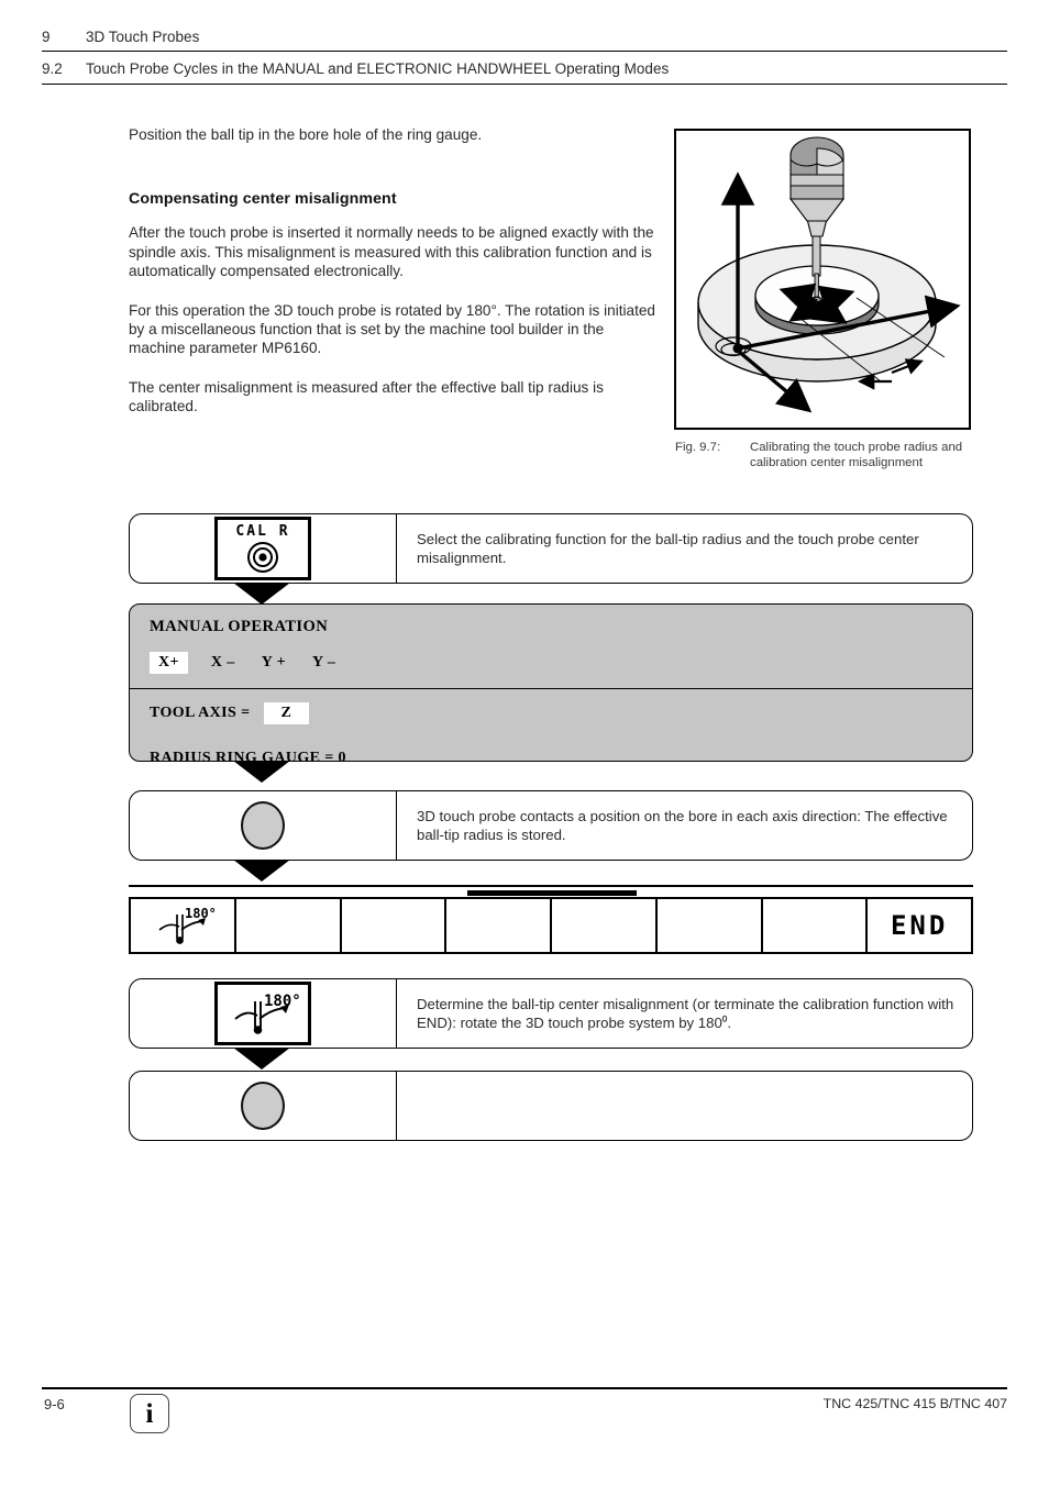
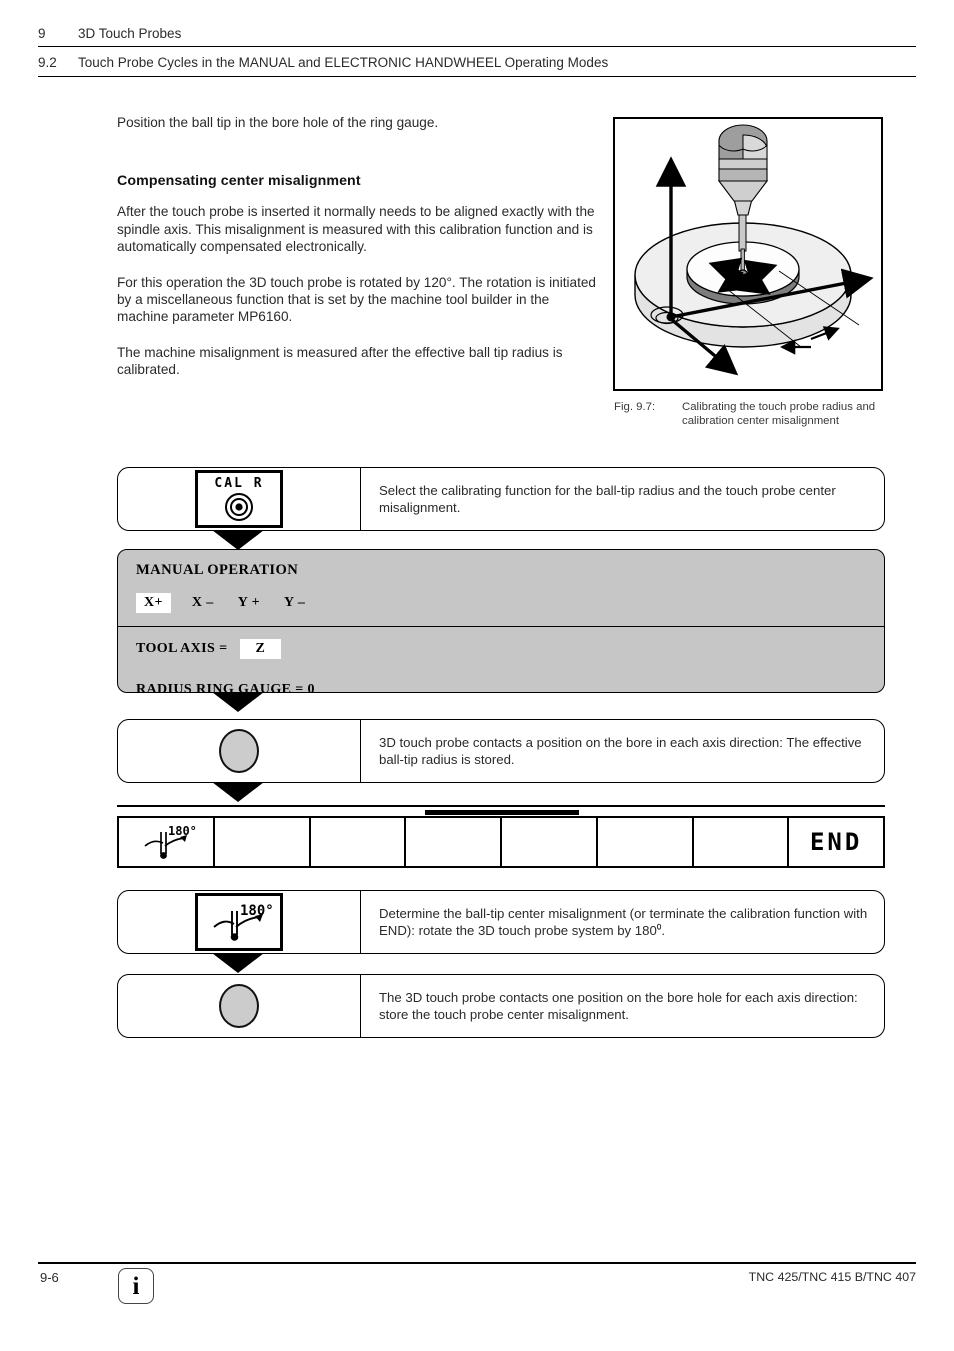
  9
  3D Touch Probes
  9.2
  Touch Probe Cycles in the MANUAL and ELECTRONIC HANDWHEEL Operating Modes
  Position the ball tip in the bore hole of the ring gauge.
  Compensating center misalignment
  After the touch probe is inserted it normally needs to be aligned exactly with the spindle axis. This misalignment is measured with this calibration function and is automatically compensated electronically.
- For this operation the 3D touch probe is rotated by 180°. The rotation is initiated by a miscellaneous function that is set by the machine tool builder in the machine parameter MP6160.
+ For this operation the 3D touch probe is rotated by 120°. The rotation is initiated by a miscellaneous function that is set by the machine tool builder in the machine parameter MP6160.
- The center misalignment is measured after the effective ball tip radius is calibrated.
+ The machine misalignment is measured after the effective ball tip radius is calibrated.
  Fig. 9.7:
  Calibrating the touch probe radius and calibration center misalignment
  CAL R
  Select the calibrating function for the ball-tip radius and the touch probe center misalignment.
  MANUAL OPERATION
  X+
  X –
  Y +
  Y –
  TOOL AXIS =
  Z
  RADIUS RING GAUGE = 0
  3D touch probe contacts a position on the bore in each axis direction: The effective ball-tip radius is stored.
  180°
  END
  180°
  Determine the ball-tip center misalignment (or terminate the calibration function with END): rotate the 3D touch probe system by 180⁰.
+ The 3D touch probe contacts one position on the bore hole for each axis direction: store the touch probe center misalignment.
  9-6
  i
  TNC 425/TNC 415 B/TNC 407
